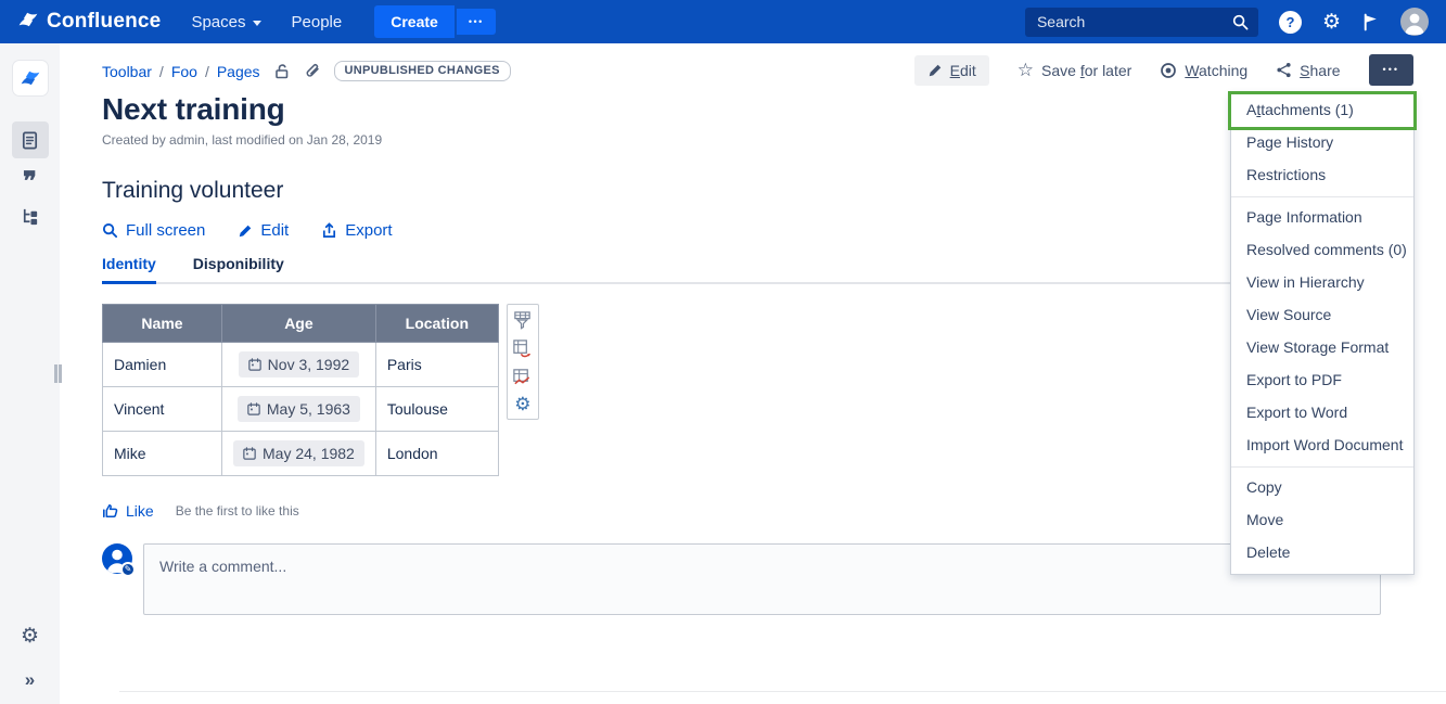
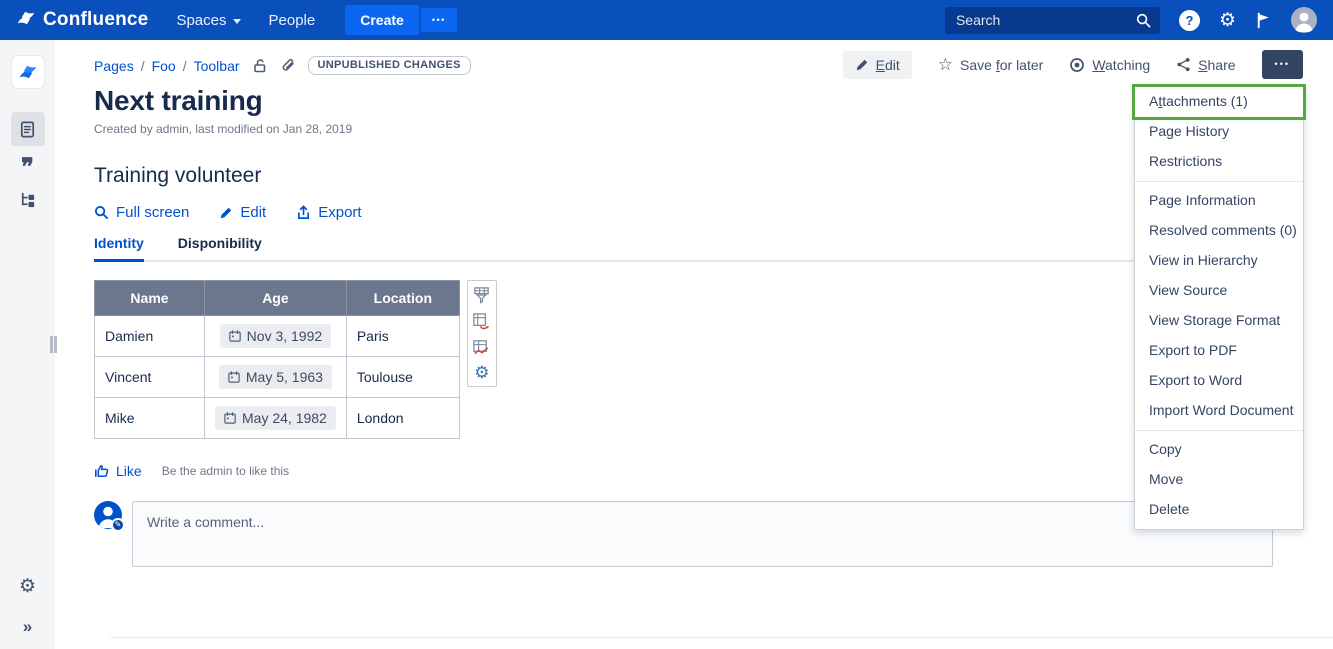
  Confluence
  Spaces
  People
  Create
  •••
  Search
  ?
  ⚙
  ❞
  ⚙
  »
- Toolbar
+ Pages
  /
  Foo
  /
- Pages
+ Toolbar
  UNPUBLISHED CHANGES
  Edit
  ☆
  Save for later
  Watching
  Share
  •••
  Next training
  Created by admin, last modified on Jan 28, 2019
  Training volunteer
  Full screen
  Edit
  Export
  Identity
  Disponibility
  Name	Age	Location
  Damien	Nov 3, 1992	Paris
  Vincent	May 5, 1963	Toulouse
  Mike	May 24, 1982	London
  ⚙
  Like
- Be the first to like this
+ Be the admin to like this
  ✎
  Write a comment...
  Attachments (1)
  Page History
  Restrictions
  Page Information
  Resolved comments (0)
  View in Hierarchy
  View Source
  View Storage Format
  Export to PDF
  Export to Word
  Import Word Document
  Copy
  Move
  Delete
